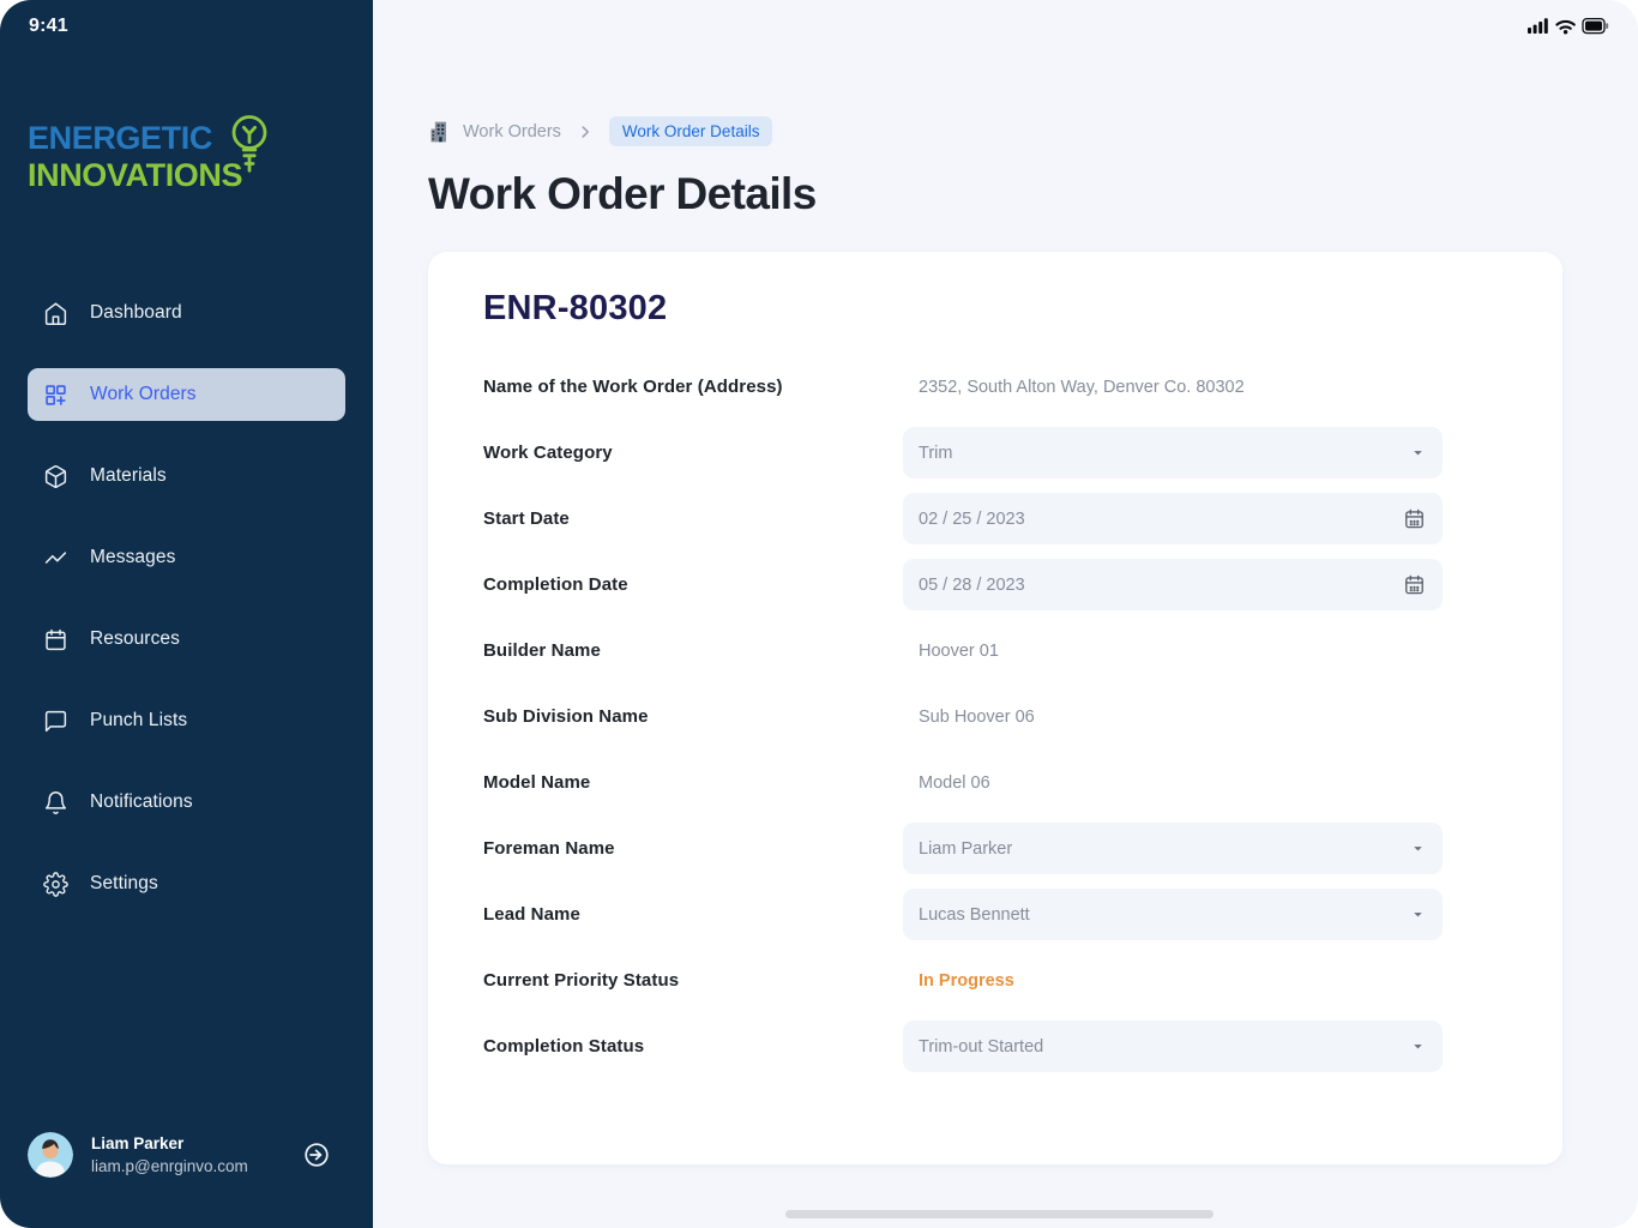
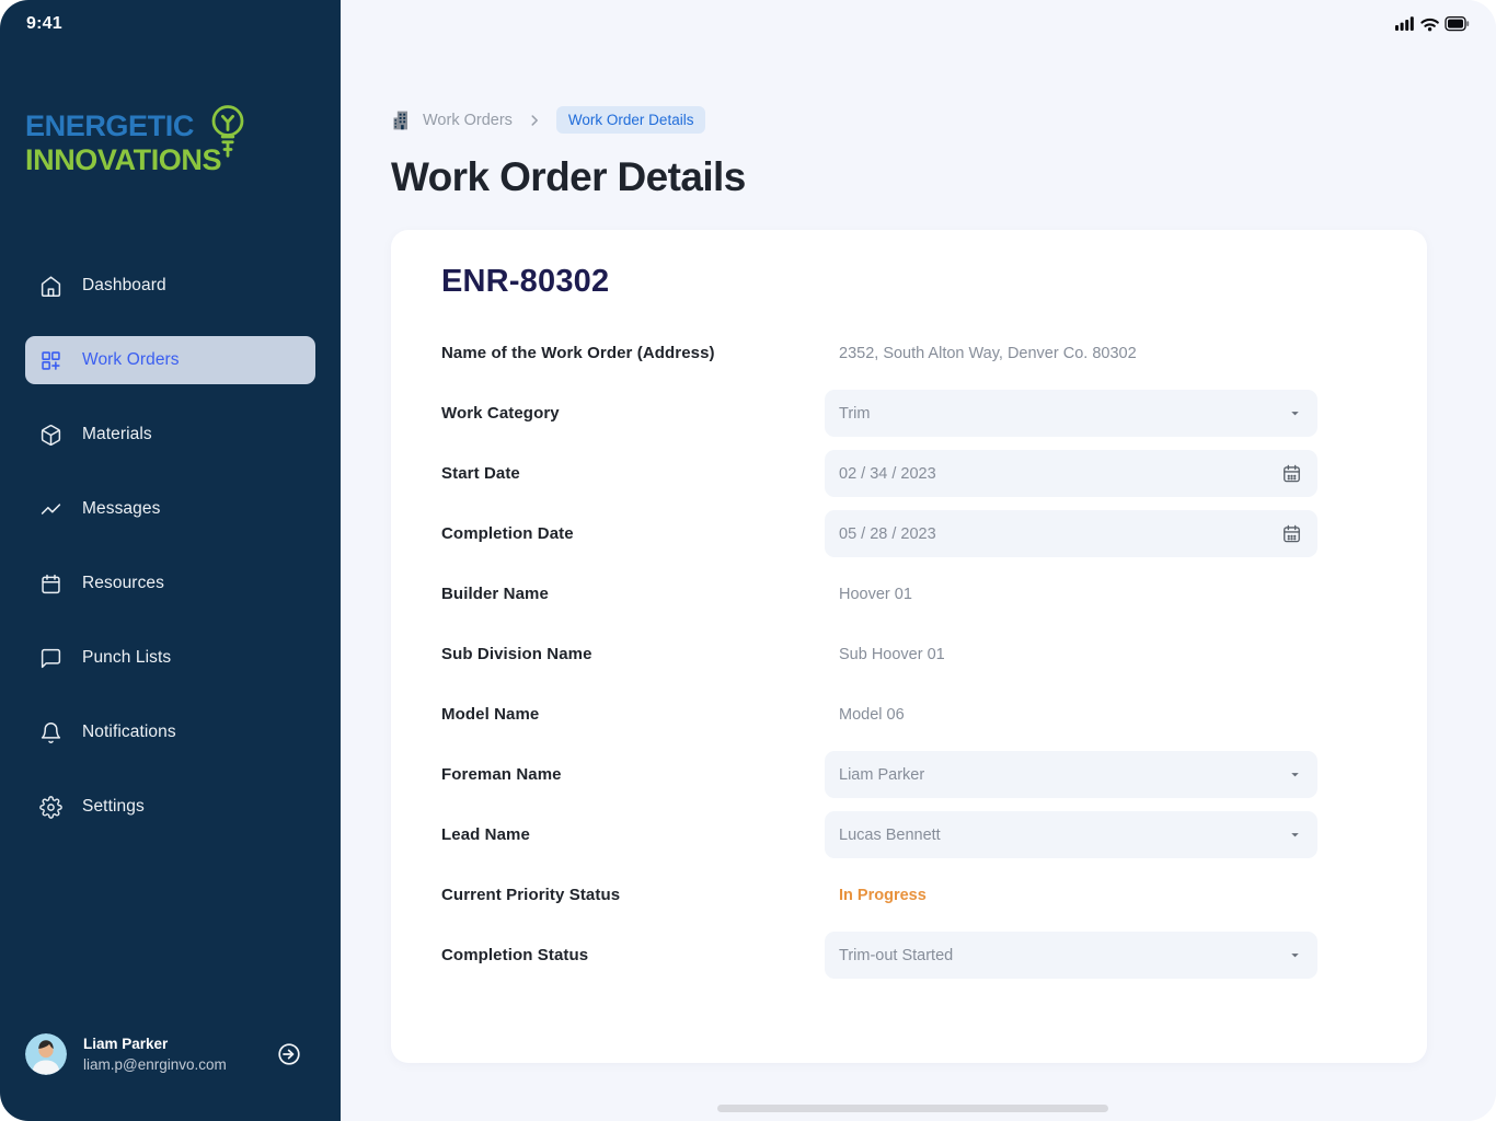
  9:41
  ENERGETIC
  INNOVATIONS
  Dashboard
  Work Orders
  Materials
  Messages
  Resources
  Punch Lists
  Notifications
  Settings
  Liam Parker
  liam.p@enrginvo.com
  Work Orders
  Work Order Details
  Work Order Details
  ENR-80302
  Name of the Work Order (Address)
  2352, South Alton Way, Denver Co. 80302
  Work Category
  Trim
  Start Date
- 02 / 25 / 2023
+ 02 / 34 / 2023
  Completion Date
  05 / 28 / 2023
  Builder Name
  Hoover 01
  Sub Division Name
- Sub Hoover 06
+ Sub Hoover 01
  Model Name
  Model 06
  Foreman Name
  Liam Parker
  Lead Name
  Lucas Bennett
  Current Priority Status
  In Progress
  Completion Status
  Trim-out Started
